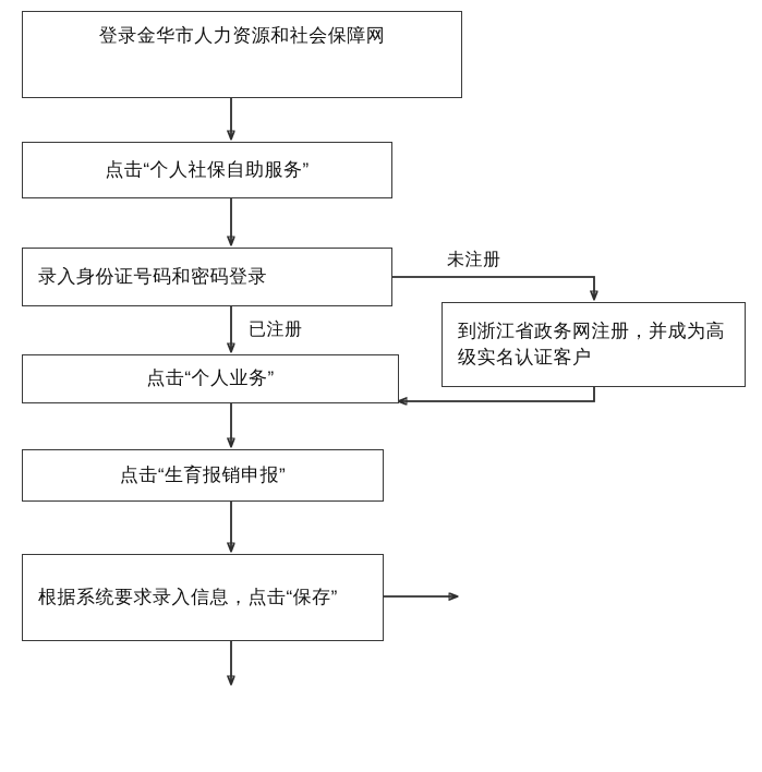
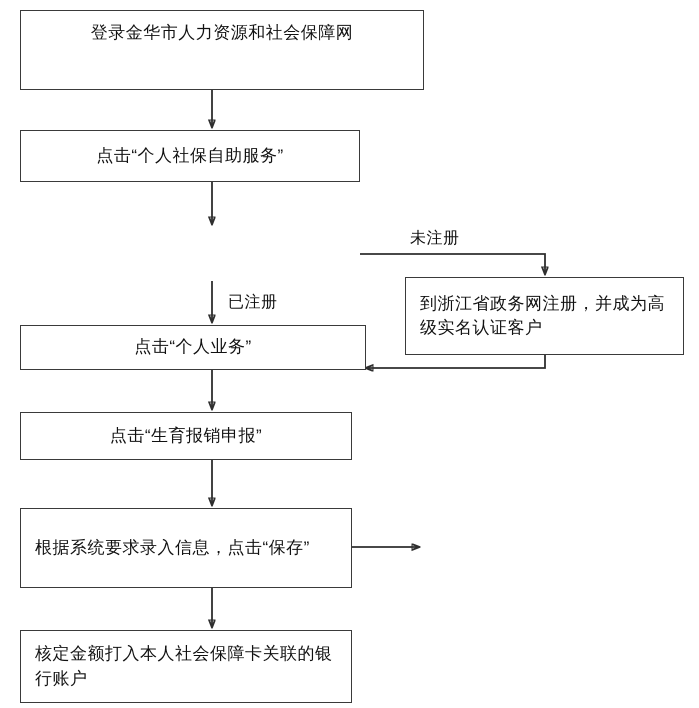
  登录金华市人力资源和社会保障网
  点击“个人社保自助服务”
- 录入身份证号码和密码登录
  到浙江省政务网注册，并成为高级实名认证客户
  点击“个人业务”
  点击“生育报销申报”
  根据系统要求录入信息，点击“保存”
+ 核定金额打入本人社会保障卡关联的银行账户
  未注册
  已注册
